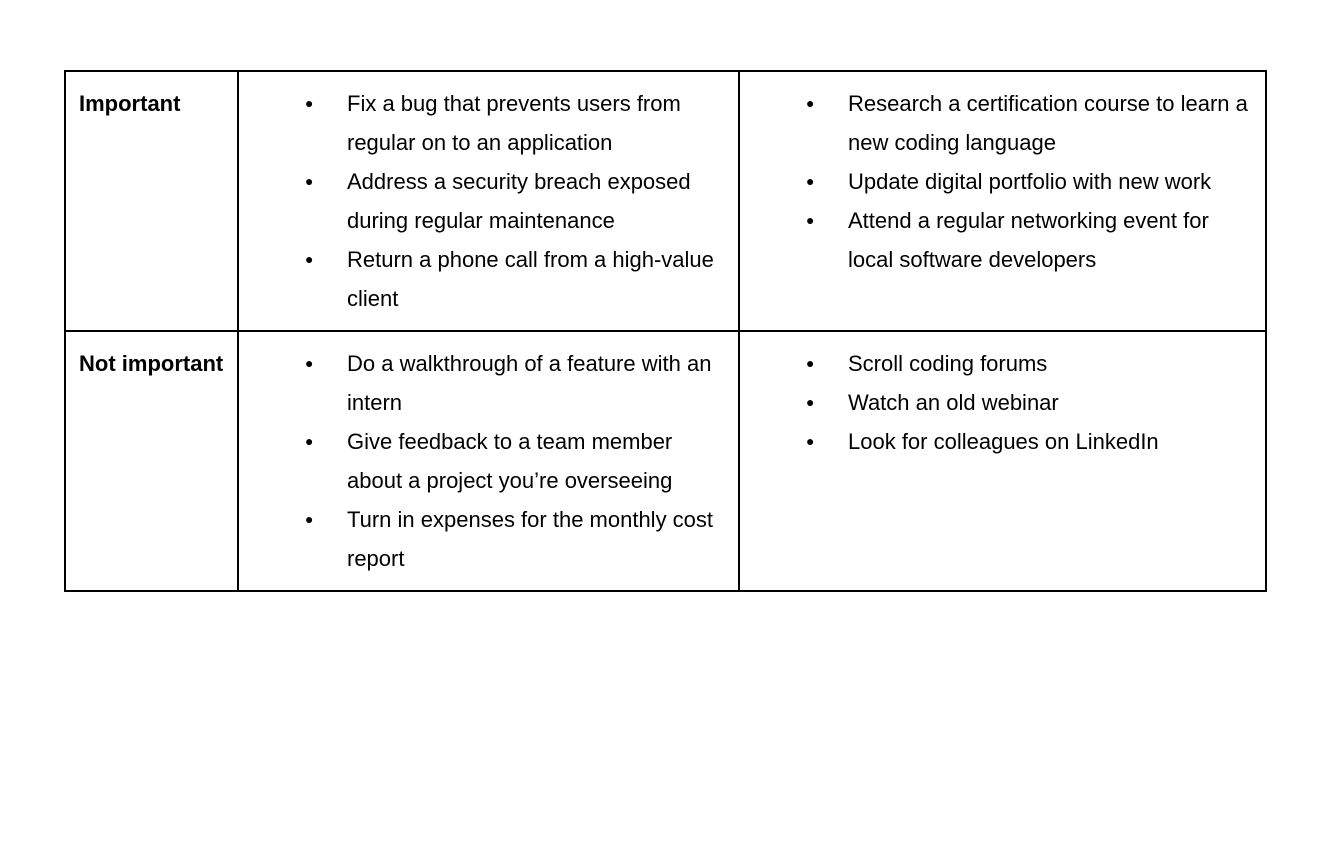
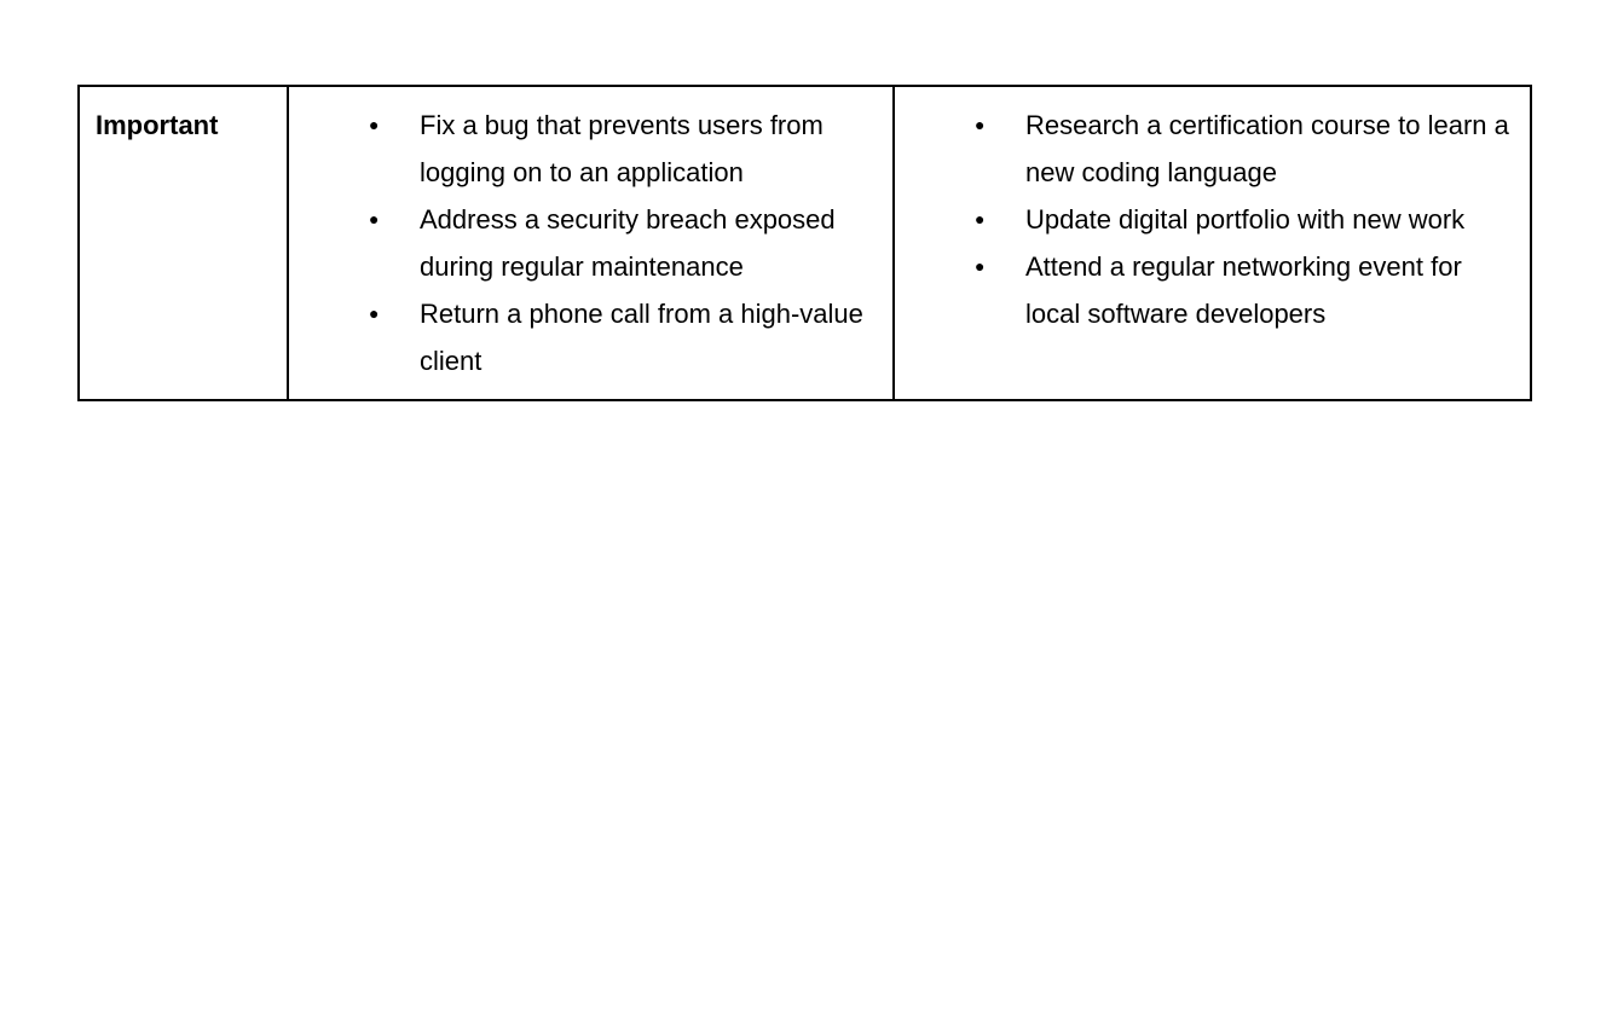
- Important	Fix a bug that prevents users from regular on to an application Address a security breach exposed during regular maintenance Return a phone call from a high-value client	Research a certification course to learn a new coding language Update digital portfolio with new work Attend a regular networking event for local software developers
+ Important	Fix a bug that prevents users from logging on to an application Address a security breach exposed during regular maintenance Return a phone call from a high-value client	Research a certification course to learn a new coding language Update digital portfolio with new work Attend a regular networking event for local software developers
- Not important	Do a walkthrough of a feature with an intern Give feedback to a team member about a project you’re overseeing Turn in expenses for the monthly cost report	Scroll coding forums Watch an old webinar Look for colleagues on LinkedIn
